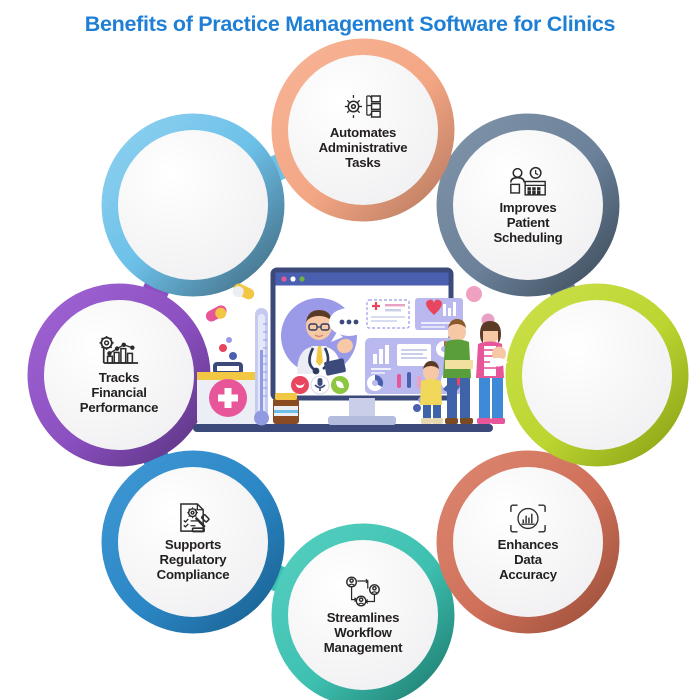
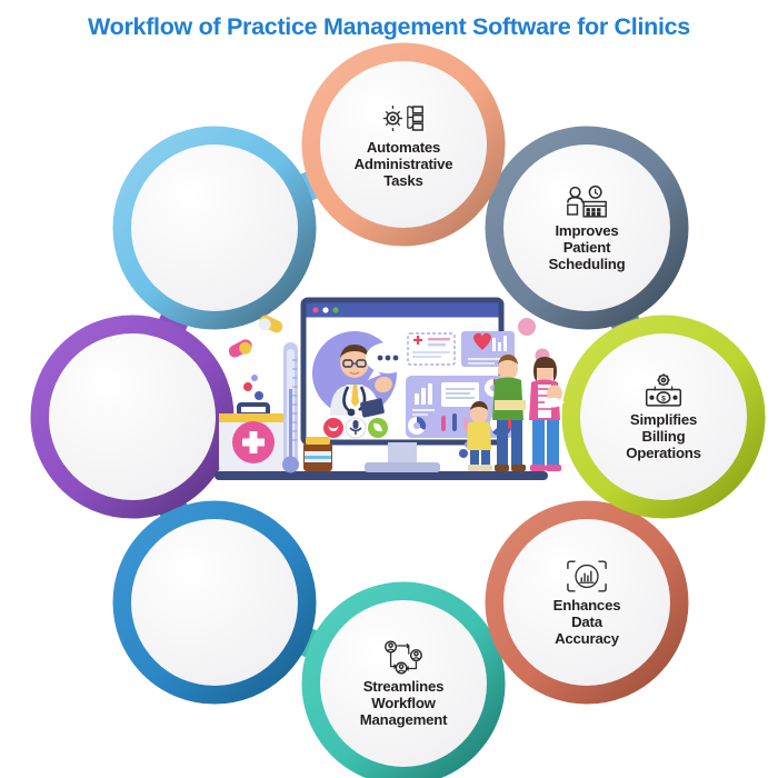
- Benefits of Practice Management Software for Clinics
+ Workflow of Practice Management Software for Clinics
  Automates
  Administrative
  Tasks
  Improves
  Patient
  Scheduling
+ Simplifies
+ Billing
+ Operations
  Enhances
  Data
  Accuracy
  Streamlines
  Workflow
  Management
- Supports
- Regulatory
- Compliance
- Tracks
- Financial
- Performance
